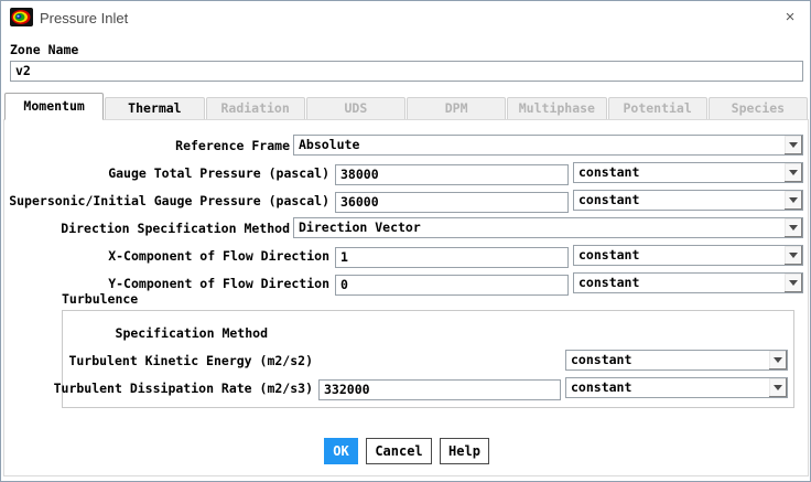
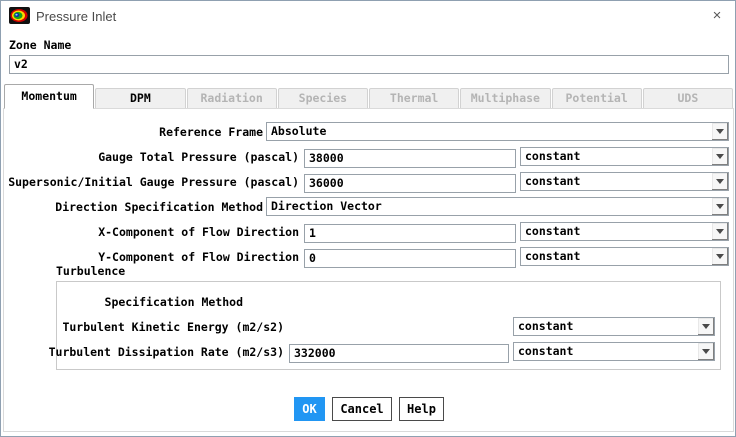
  Pressure Inlet
  ×
  Zone Name
  v2
  Momentum
- Thermal
+ DPM
  Radiation
- UDS
+ Species
- DPM
+ Thermal
  Multiphase
  Potential
- Species
+ UDS
  Reference Frame
  Absolute
  Gauge Total Pressure (pascal)
  38000
  constant
  Supersonic/Initial Gauge Pressure (pascal)
  36000
  constant
  Direction Specification Method
  Direction Vector
  X-Component of Flow Direction
  1
  constant
  Y-Component of Flow Direction
  0
  constant
  Turbulence
  Specification Method
  Turbulent Kinetic Energy (m2/s2)
  constant
  Turbulent Dissipation Rate (m2/s3)
  332000
  constant
  OK
  Cancel
  Help
